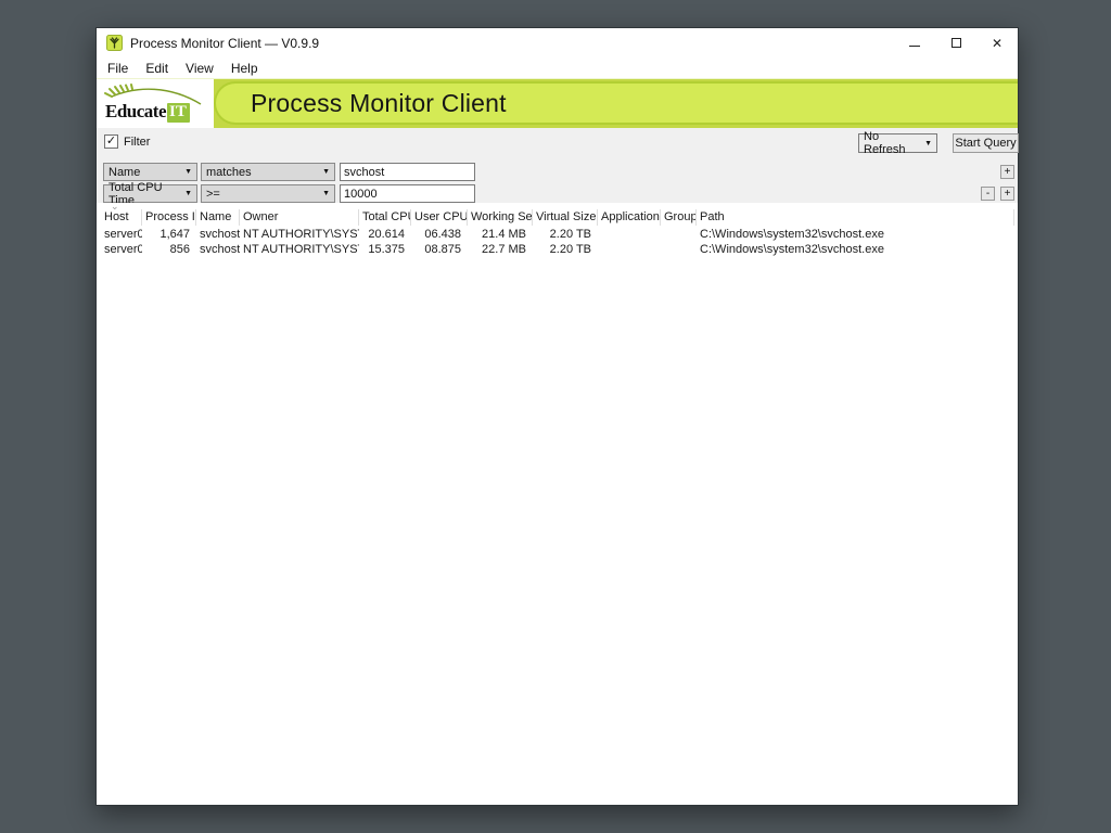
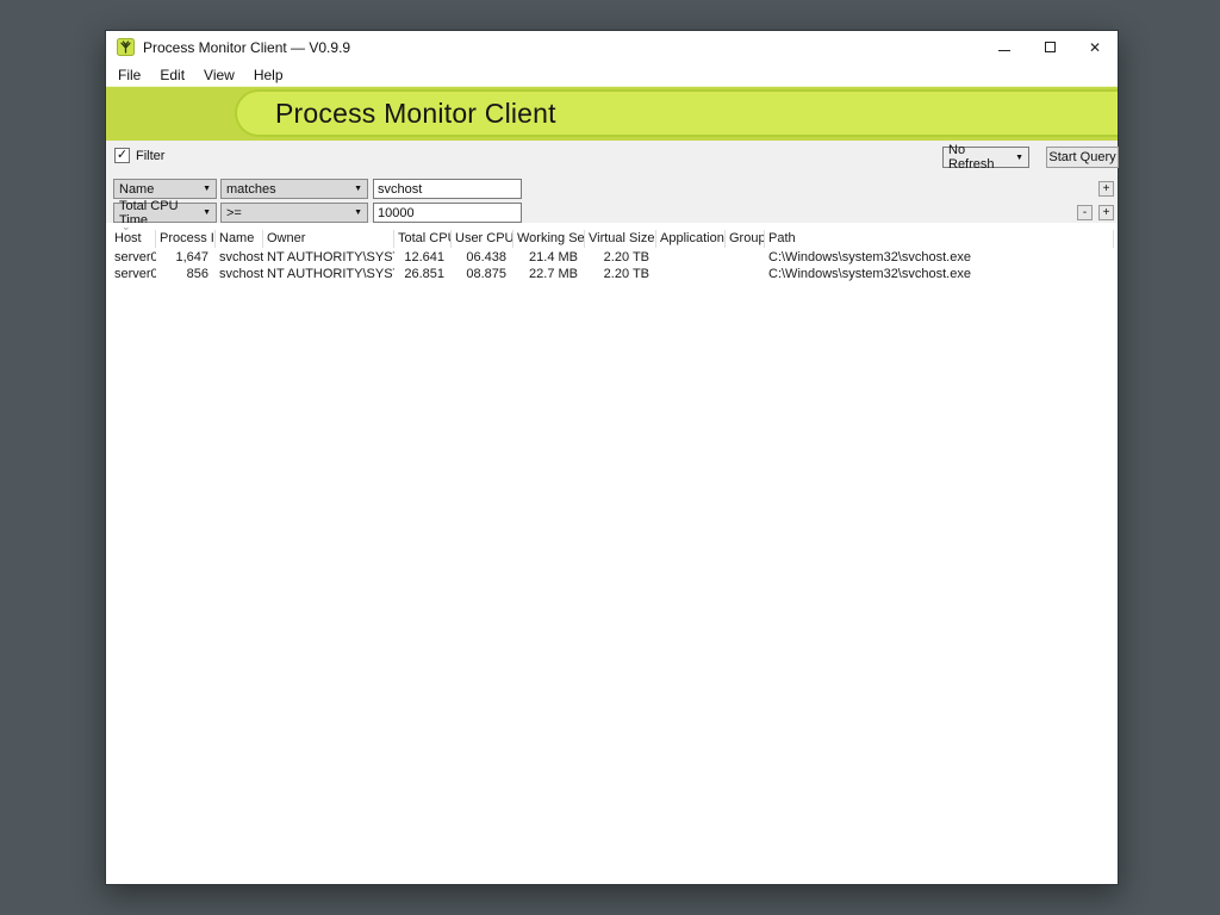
  Process Monitor Client — V0.9.9
  ✕
  File
  Edit
  View
  Help
- Educate
- IT
  Process Monitor Client
  ✓
  Filter
  No Refresh
  Start Query
  Name
  matches
  svchost
  +
  Total CPU Time
  >=
  10000
  -
  +
  ⌄
  Host
  Process I
  Name
  Owner
  Total CP
  User CPU
  Working Se
  Virtual Size
  Application
  Group
  Path
  server0
  1,647
  svchost
  NT AUTHORITY\SYS
- 20.614
+ 12.641
  06.438
  21.4 MB
  2.20 TB
  C:\Windows\system32\svchost.exe
  server0
  856
  svchost
  NT AUTHORITY\SYS
- 15.375
+ 26.851
  08.875
  22.7 MB
  2.20 TB
  C:\Windows\system32\svchost.exe
